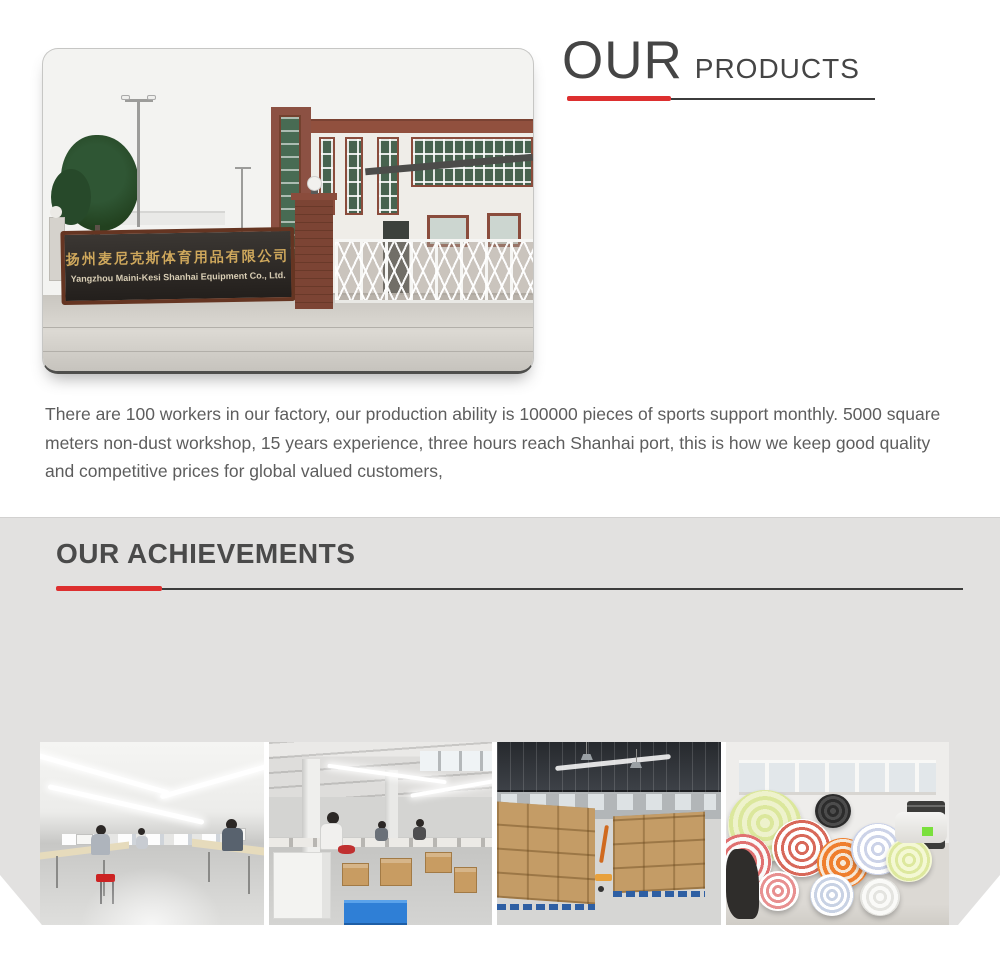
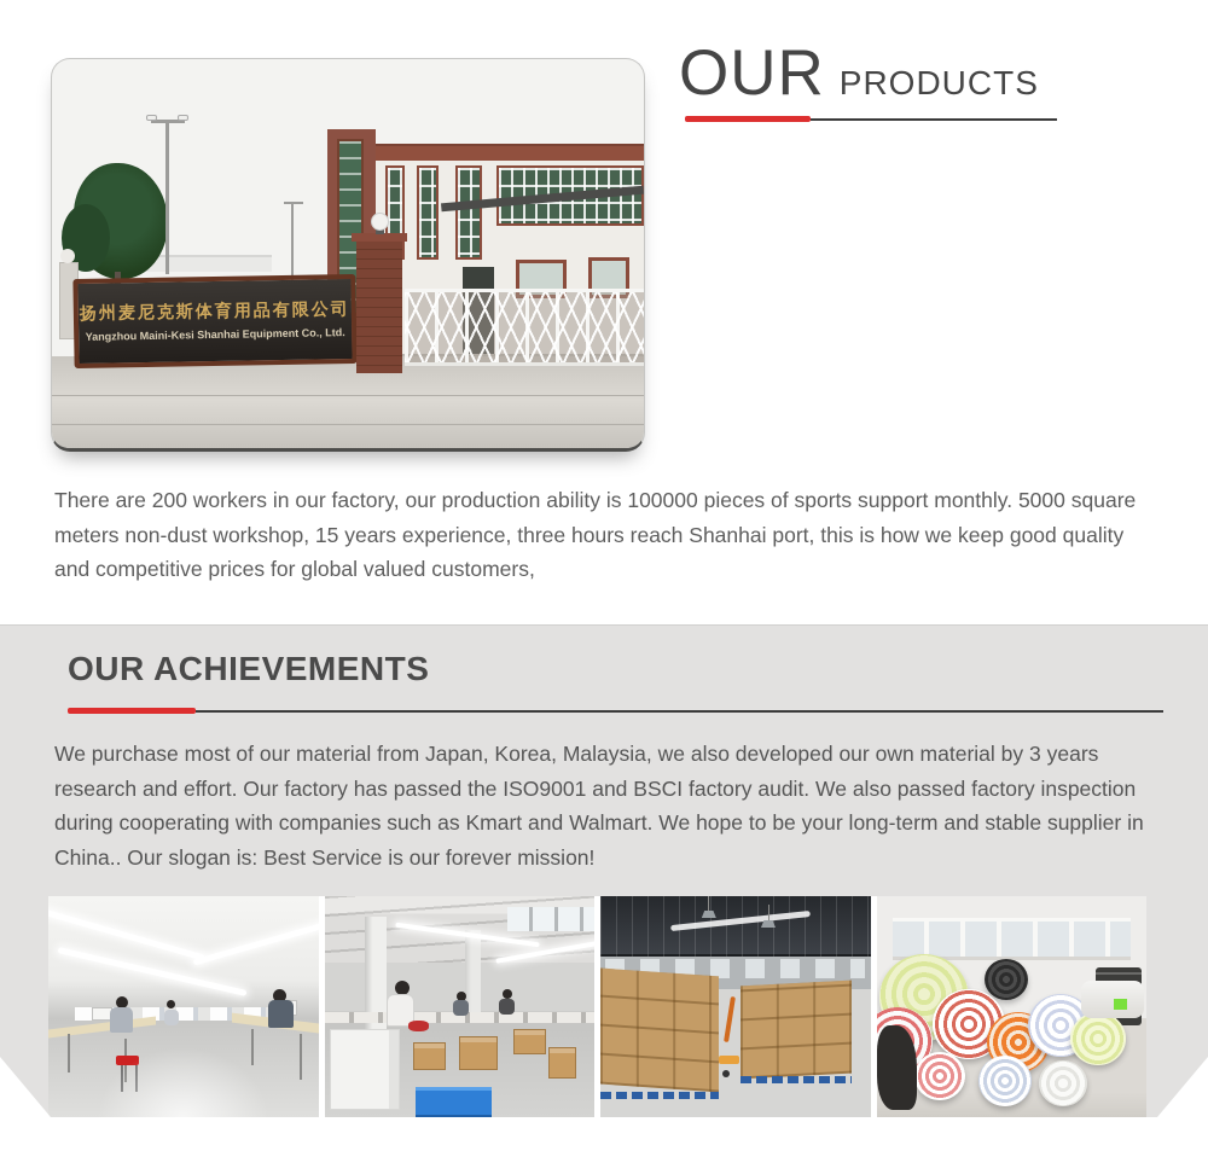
  扬州麦尼克斯体育用品有限公司
  Yangzhou Maini-Kesi Shanhai Equipment Co., Ltd.
  OUR
  PRODUCTS
- There are 100 workers in our factory, our production ability is 100000 pieces of sports support monthly. 5000 square meters non-dust workshop, 15 years experience, three hours reach Shanhai port, this is how we keep good quality and competitive prices for global valued customers,
+ There are 200 workers in our factory, our production ability is 100000 pieces of sports support monthly. 5000 square meters non-dust workshop, 15 years experience, three hours reach Shanhai port, this is how we keep good quality and competitive prices for global valued customers,
  OUR ACHIEVEMENTS
+ We purchase most of our material from Japan, Korea, Malaysia, we also developed our own material by 3 years research and effort. Our factory has passed the ISO9001 and BSCI factory audit. We also passed factory inspection during cooperating with companies such as Kmart and Walmart. We hope to be your long-term and stable supplier in China.. Our slogan is: Best Service is our forever mission!
